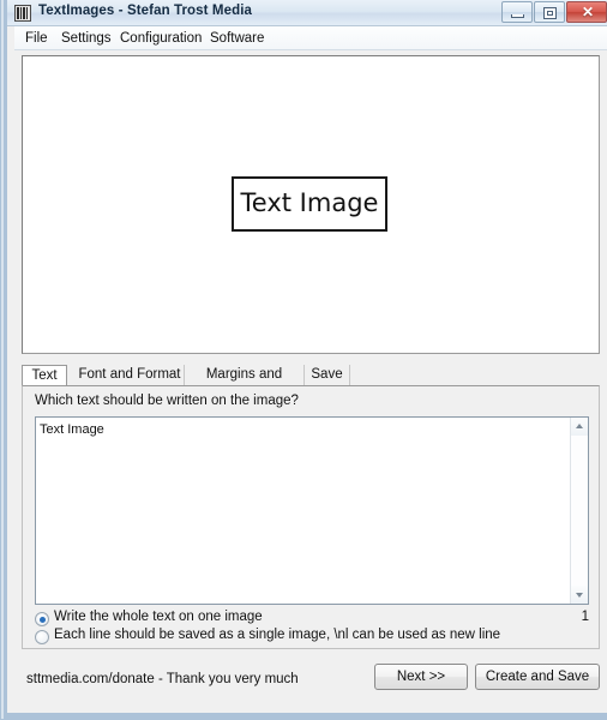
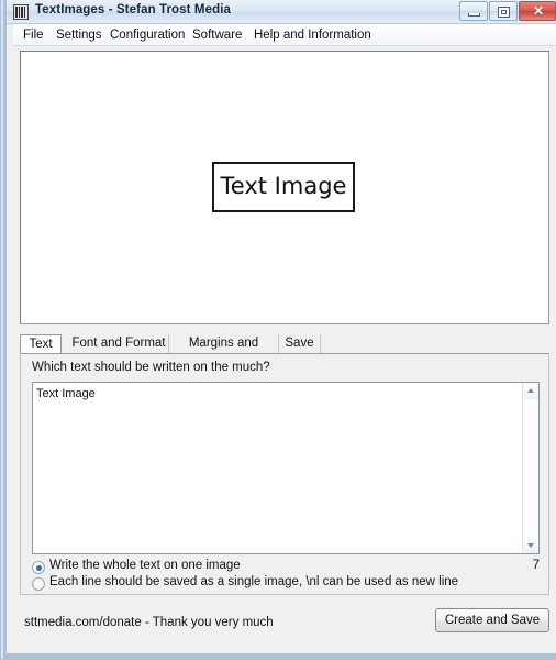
  TextImages - Stefan Trost Media
  ✕
  File
  Settings
  Configuration
  Software
+ Help and Information
  Text Image
  Text
  Font and Format
  Save
- Which text should be written on the image?
+ Which text should be written on the much?
  Text Image
  Write the whole text on one image
  Each line should be saved as a single image, \nl can be used as new line
- 1
+ 7
  sttmedia.com/donate - Thank you very much
- Next >>
  Create and Save
